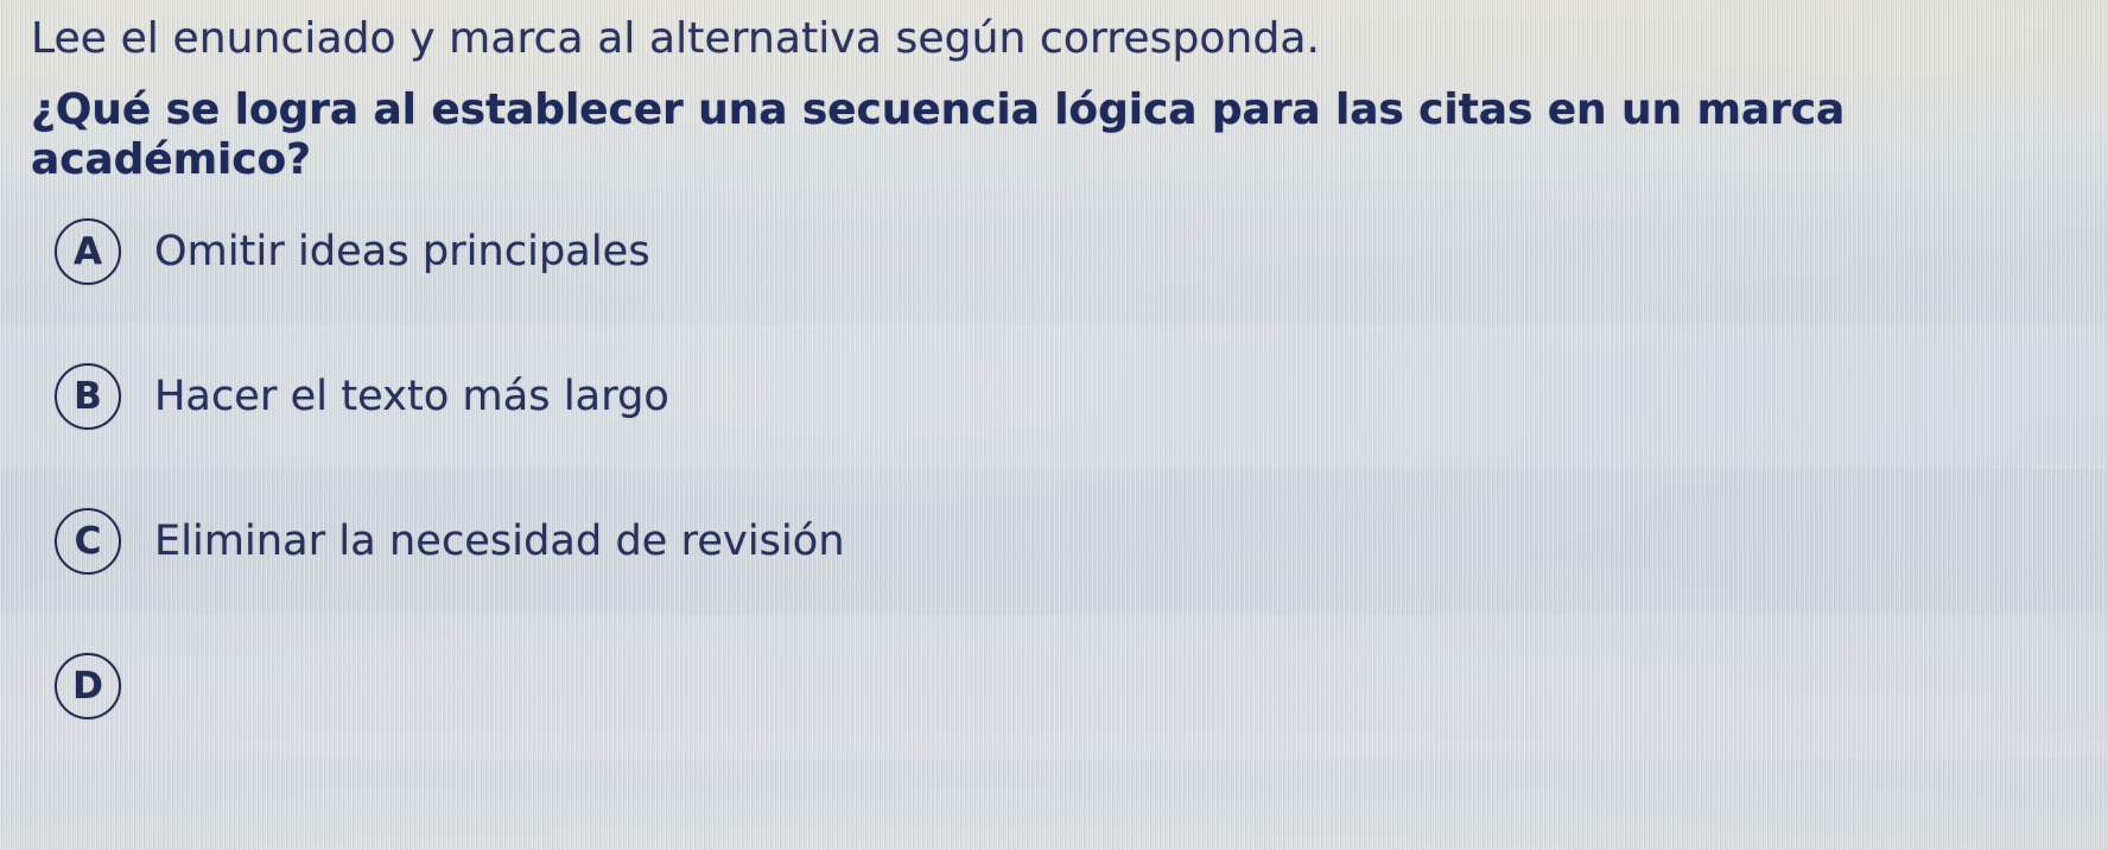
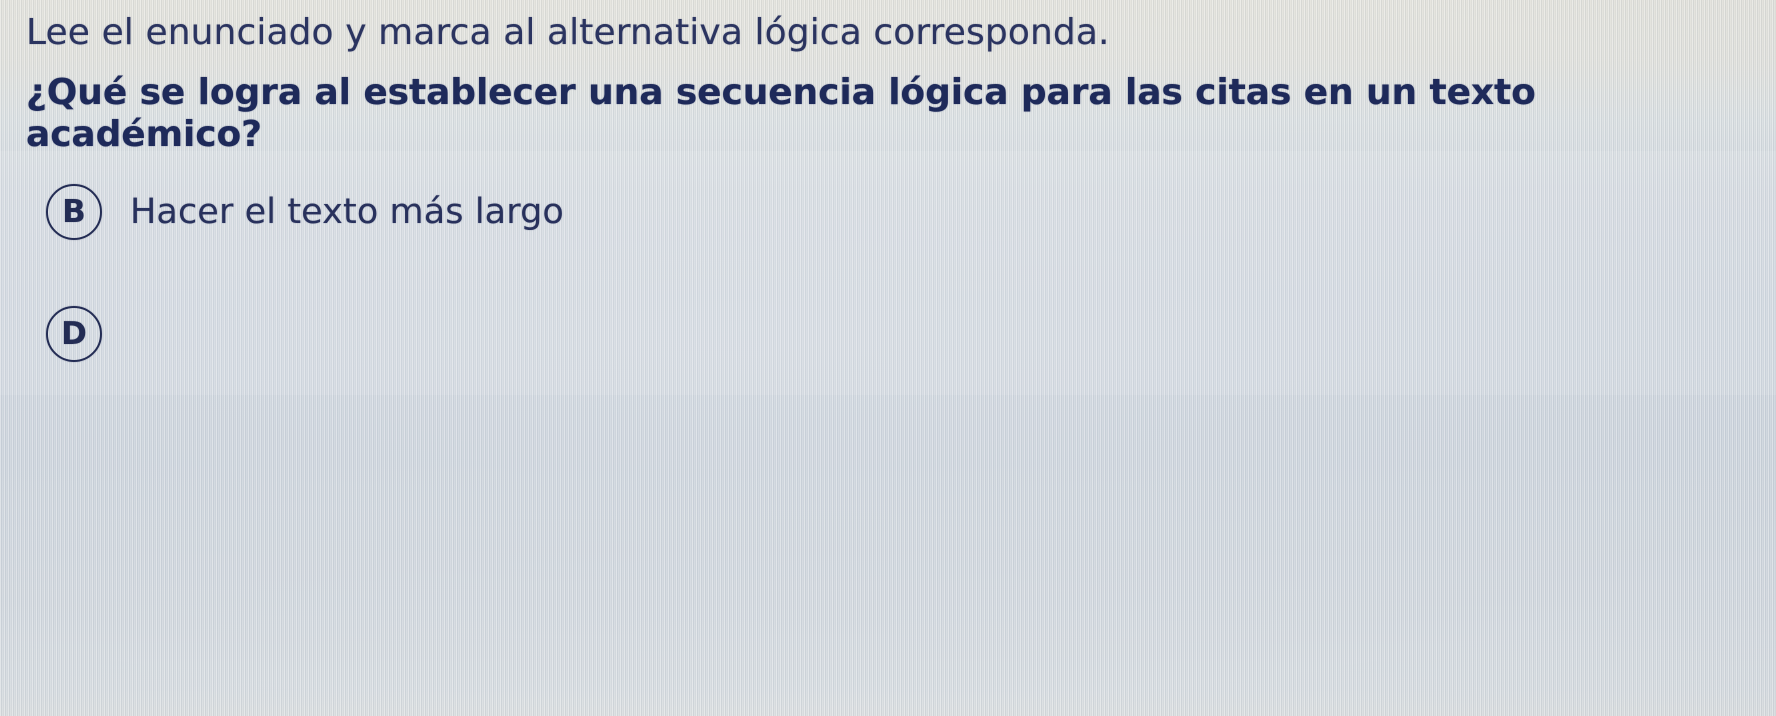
- Lee el enunciado y marca al alternativa según corresponda.
+ Lee el enunciado y marca al alternativa lógica corresponda.
- ¿Qué se logra al establecer una secuencia lógica para las citas en un marca académico?
+ ¿Qué se logra al establecer una secuencia lógica para las citas en un texto académico?
- A
- Omitir ideas principales
  B
  Hacer el texto más largo
- C
- Eliminar la necesidad de revisión
  D
